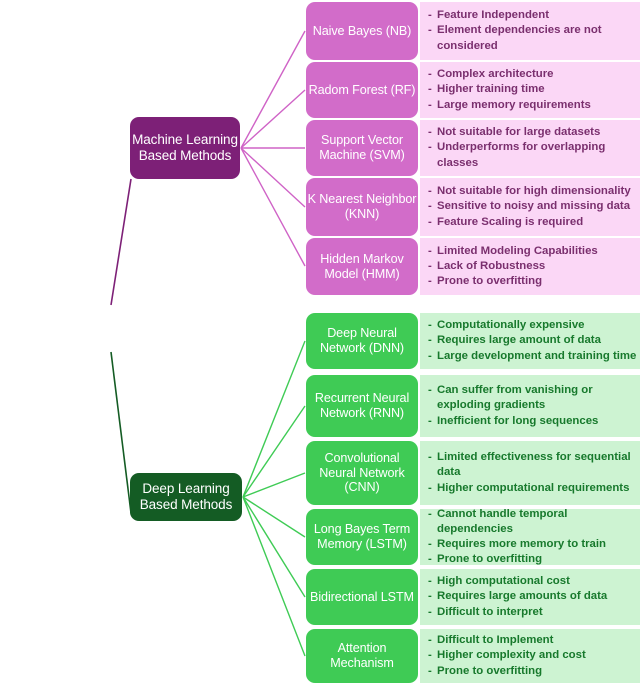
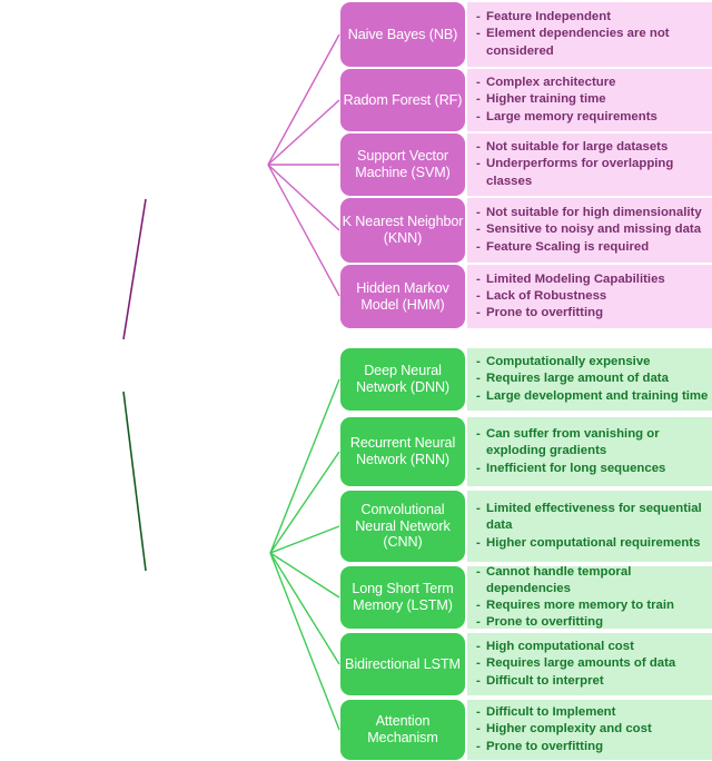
- Machine Learning Based Methods
- Deep Learning Based Methods
  Naive Bayes (NB)
  -
  Feature Independent
  -
  Element dependencies are not considered
  Radom Forest (RF)
  -
  Complex architecture
  -
  Higher training time
  -
  Large memory requirements
  Support Vector Machine (SVM)
  -
  Not suitable for large datasets
  -
  Underperforms for overlapping classes
  K Nearest Neighbor (KNN)
  -
  Not suitable for high dimensionality
  -
  Sensitive to noisy and missing data
  -
  Feature Scaling is required
  Hidden Markov Model (HMM)
  -
  Limited Modeling Capabilities
  -
  Lack of Robustness
  -
  Prone to overfitting
  Deep Neural Network (DNN)
  -
  Computationally expensive
  -
  Requires large amount of data
  -
  Large development and training time
  Recurrent Neural Network (RNN)
  -
  Can suffer from vanishing or exploding gradients
  -
  Inefficient for long sequences
  Convolutional Neural Network (CNN)
  -
  Limited effectiveness for sequential data
  -
  Higher computational requirements
- Long Bayes Term Memory (LSTM)
+ Long Short Term Memory (LSTM)
  -
  Cannot handle temporal dependencies
  -
  Requires more memory to train
  -
  Prone to overfitting
  Bidirectional LSTM
  -
  High computational cost
  -
  Requires large amounts of data
  -
  Difficult to interpret
  Attention Mechanism
  -
  Difficult to Implement
  -
  Higher complexity and cost
  -
  Prone to overfitting
